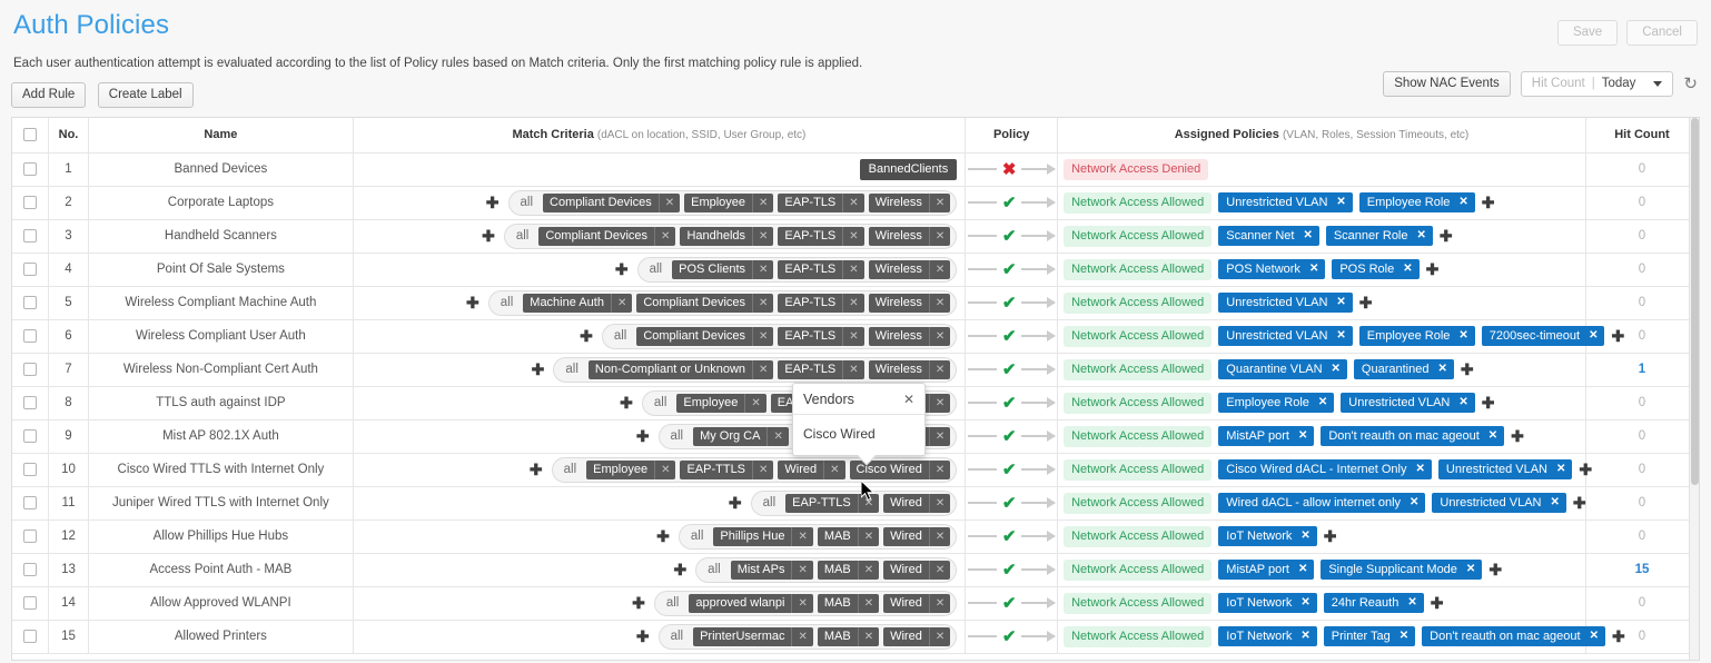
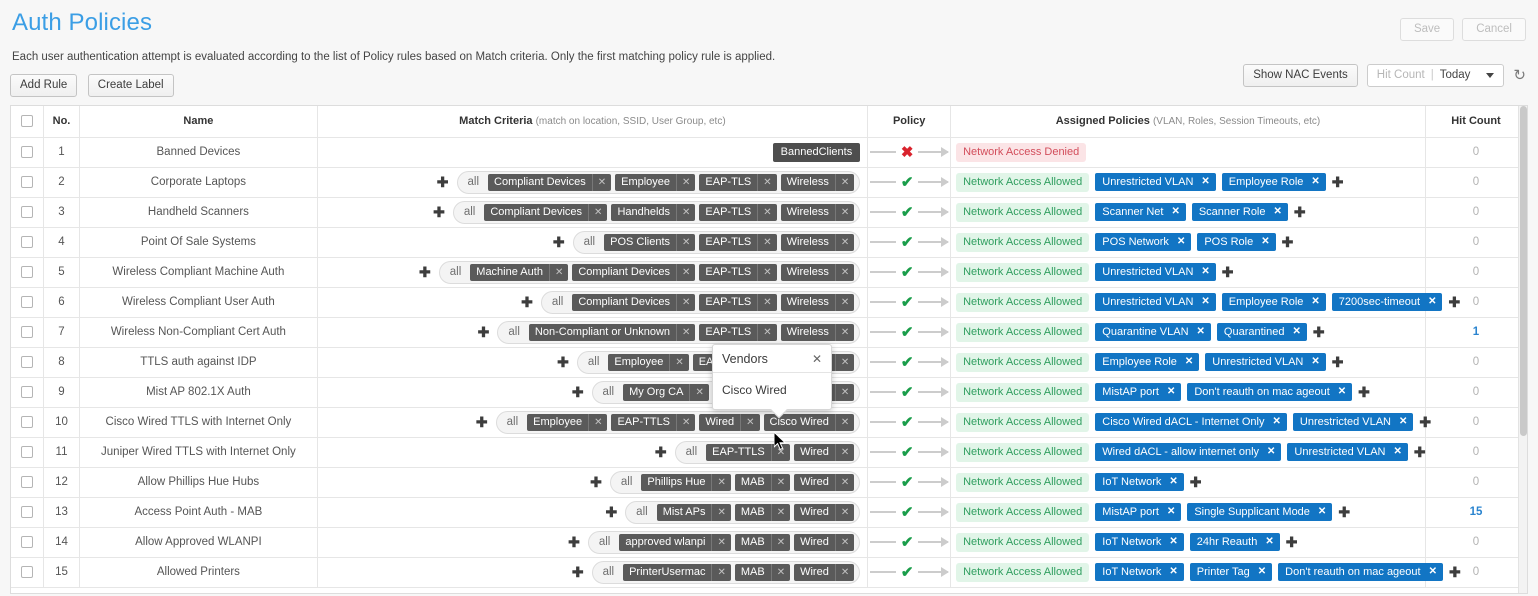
  Auth Policies
  Each user authentication attempt is evaluated according to the list of Policy rules based on Match criteria. Only the first matching policy rule is applied.
  Add Rule Create Label
  Save
  Cancel
  Show NAC Events
  Hit Count
  |
  Today
  ↻
- 	No.	Name	Match Criteria (dACL on location, SSID, User Group, etc)	Policy	Assigned Policies (VLAN, Roles, Session Timeouts, etc)	Hit Count
+ 	No.	Name	Match Criteria (match on location, SSID, User Group, etc)	Policy	Assigned Policies (VLAN, Roles, Session Timeouts, etc)	Hit Count
  	1	Banned Devices	BannedClients	✖	Network Access Denied	0
  	2	Corporate Laptops	✚ all Compliant Devices ✕ Employee ✕ EAP-TLS ✕ Wireless ✕	✔	Network Access Allowed Unrestricted VLAN ✕ Employee Role ✕ ✚	0
  	3	Handheld Scanners	✚ all Compliant Devices ✕ Handhelds ✕ EAP-TLS ✕ Wireless ✕	✔	Network Access Allowed Scanner Net ✕ Scanner Role ✕ ✚	0
  	4	Point Of Sale Systems	✚ all POS Clients ✕ EAP-TLS ✕ Wireless ✕	✔	Network Access Allowed POS Network ✕ POS Role ✕ ✚	0
  	5	Wireless Compliant Machine Auth	✚ all Machine Auth ✕ Compliant Devices ✕ EAP-TLS ✕ Wireless ✕	✔	Network Access Allowed Unrestricted VLAN ✕ ✚	0
  	6	Wireless Compliant User Auth	✚ all Compliant Devices ✕ EAP-TLS ✕ Wireless ✕	✔	Network Access Allowed Unrestricted VLAN ✕ Employee Role ✕ 7200sec-timeout ✕ ✚	0
  	7	Wireless Non-Compliant Cert Auth	✚ all Non-Compliant or Unknown ✕ EAP-TLS ✕ Wireless ✕	✔	Network Access Allowed Quarantine VLAN ✕ Quarantined ✕ ✚	1
  	8	TTLS auth against IDP	✚ all Employee ✕ EA ✕	✔	Network Access Allowed Employee Role ✕ Unrestricted VLAN ✕ ✚	0
  	9	Mist AP 802.1X Auth	✚ all My Org CA ✕ ✕	✔	Network Access Allowed MistAP port ✕ Don't reauth on mac ageout ✕ ✚	0
  	10	Cisco Wired TTLS with Internet Only	✚ all Employee ✕ EAP-TTLS ✕ Wired ✕ Cisco Wired ✕	✔	Network Access Allowed Cisco Wired dACL - Internet Only ✕ Unrestricted VLAN ✕ ✚	0
  	11	Juniper Wired TTLS with Internet Only	✚ all EAP-TTLS ✕ Wired ✕	✔	Network Access Allowed Wired dACL - allow internet only ✕ Unrestricted VLAN ✕ ✚	0
  	12	Allow Phillips Hue Hubs	✚ all Phillips Hue ✕ MAB ✕ Wired ✕	✔	Network Access Allowed IoT Network ✕ ✚	0
  	13	Access Point Auth - MAB	✚ all Mist APs ✕ MAB ✕ Wired ✕	✔	Network Access Allowed MistAP port ✕ Single Supplicant Mode ✕ ✚	15
  	14	Allow Approved WLANPI	✚ all approved wlanpi ✕ MAB ✕ Wired ✕	✔	Network Access Allowed IoT Network ✕ 24hr Reauth ✕ ✚	0
  	15	Allowed Printers	✚ all PrinterUsermac ✕ MAB ✕ Wired ✕	✔	Network Access Allowed IoT Network ✕ Printer Tag ✕ Don't reauth on mac ageout ✕ ✚	0
  Vendors
  ✕
  Cisco Wired
